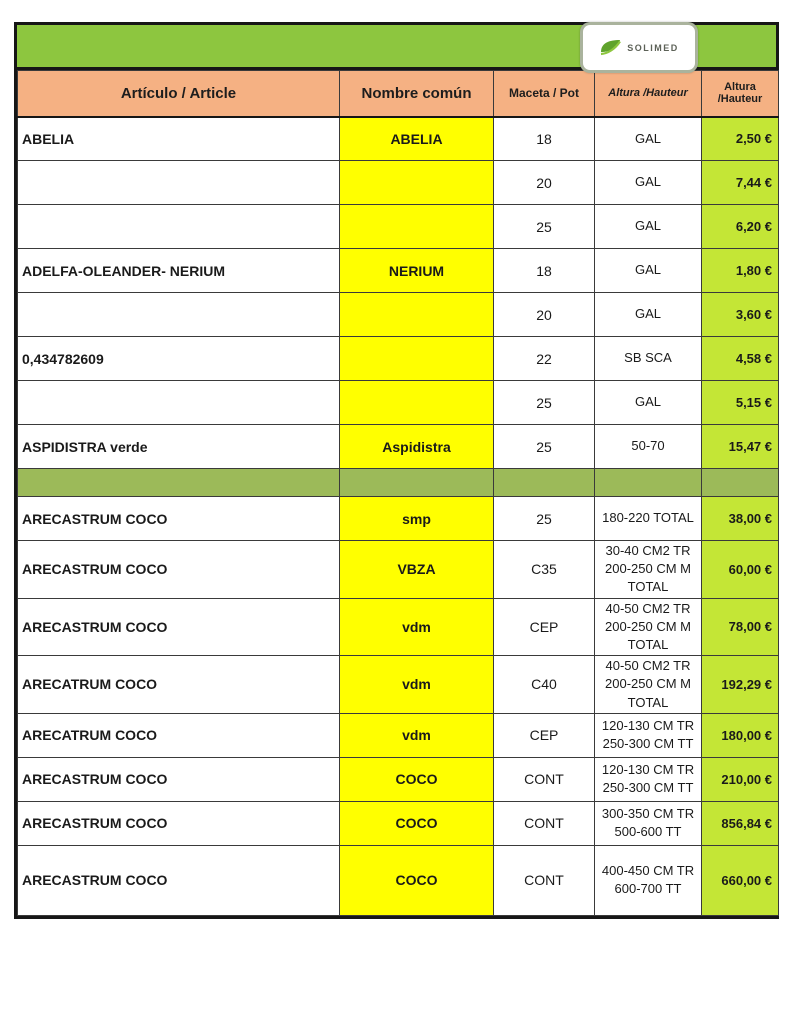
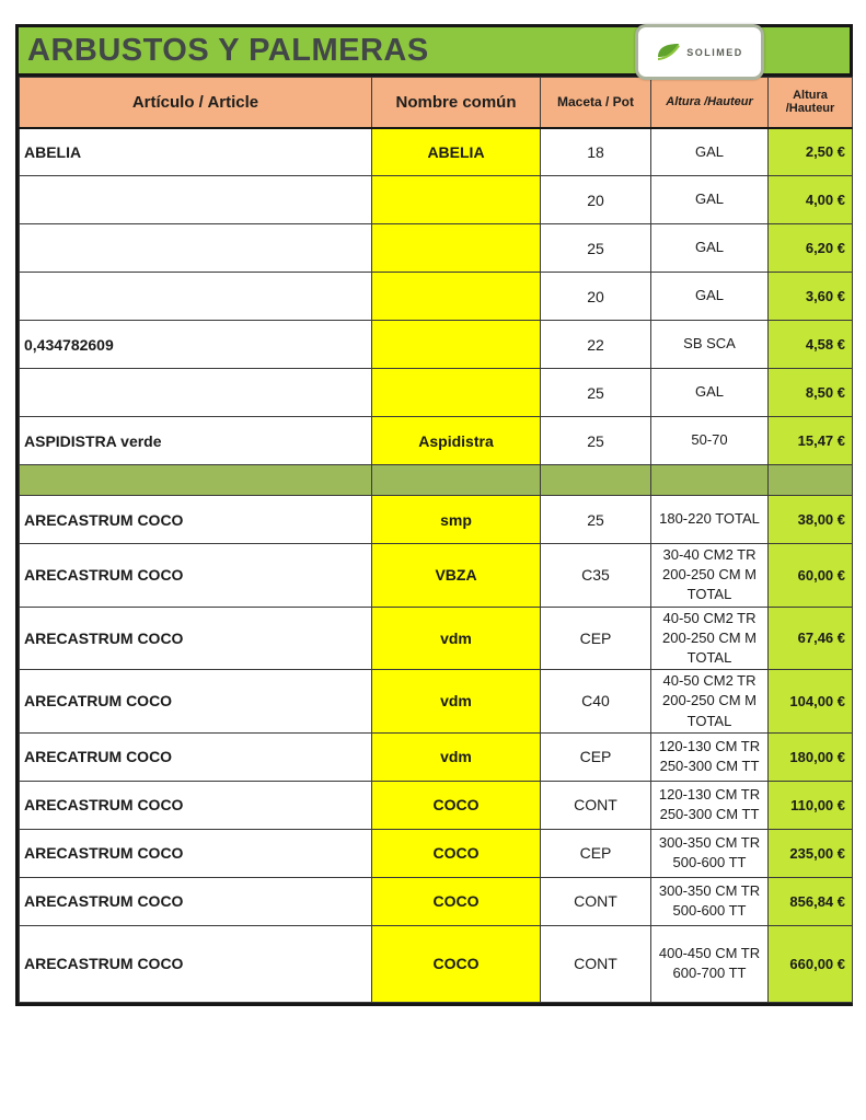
+ ARBUSTOS Y PALMERAS
  SOLIMED
  Artículo / Article	Nombre común	Maceta / Pot	Altura /Hauteur	Altura /Hauteur
  ABELIA	ABELIA	18	GAL	2,50 €
- 		20	GAL	7,44 €
+ 		20	GAL	4,00 €
  		25	GAL	6,20 €
- ADELFA-OLEANDER- NERIUM	NERIUM	18	GAL	1,80 €
  		20	GAL	3,60 €
  0,434782609		22	SB SCA	4,58 €
- 		25	GAL	5,15 €
+ 		25	GAL	8,50 €
  ASPIDISTRA verde	Aspidistra	25	50-70	15,47 €
  ARECASTRUM COCO	smp	25	180-220 TOTAL	38,00 €
  ARECASTRUM COCO	VBZA	C35	30-40 CM2 TR 200-250 CM M TOTAL	60,00 €
- ARECASTRUM COCO	vdm	CEP	40-50 CM2 TR 200-250 CM M TOTAL	78,00 €
+ ARECASTRUM COCO	vdm	CEP	40-50 CM2 TR 200-250 CM M TOTAL	67,46 €
- ARECATRUM COCO	vdm	C40	40-50 CM2 TR 200-250 CM M TOTAL	192,29 €
+ ARECATRUM COCO	vdm	C40	40-50 CM2 TR 200-250 CM M TOTAL	104,00 €
  ARECATRUM COCO	vdm	CEP	120-130 CM TR 250-300 CM TT	180,00 €
- ARECASTRUM COCO	COCO	CONT	120-130 CM TR 250-300 CM TT	210,00 €
+ ARECASTRUM COCO	COCO	CONT	120-130 CM TR 250-300 CM TT	110,00 €
+ ARECASTRUM COCO	COCO	CEP	300-350 CM TR 500-600 TT	235,00 €
  ARECASTRUM COCO	COCO	CONT	300-350 CM TR 500-600 TT	856,84 €
  ARECASTRUM COCO	COCO	CONT	400-450 CM TR 600-700 TT	660,00 €
